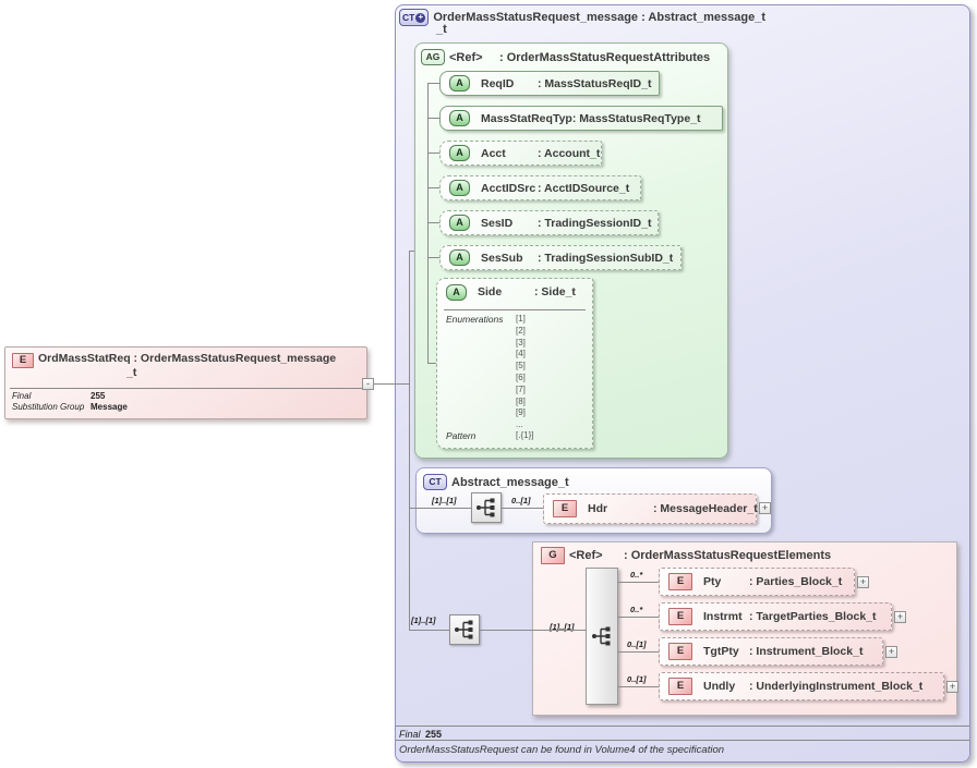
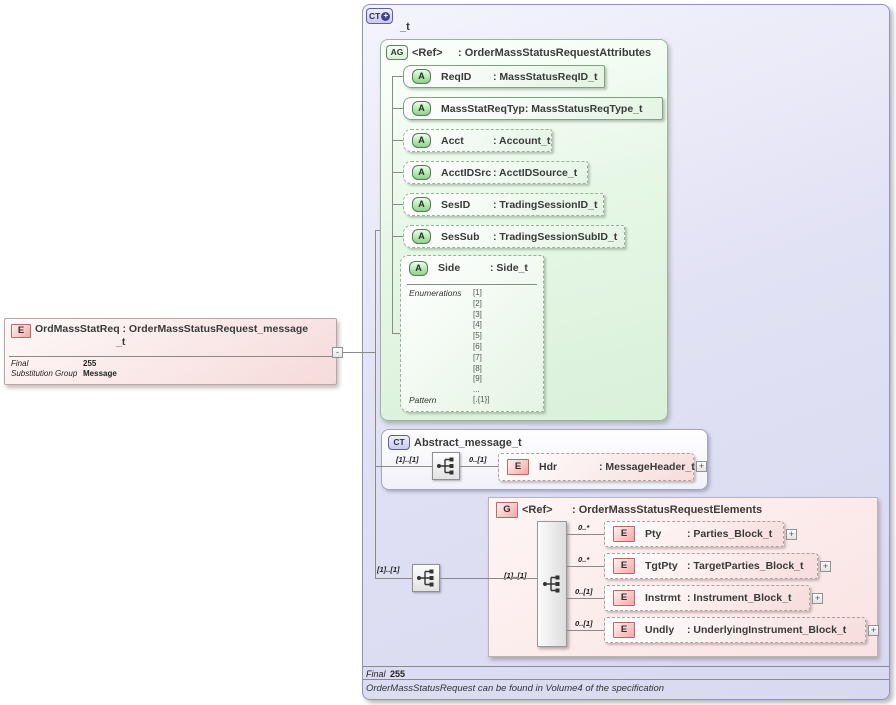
  CT
  +
- OrderMassStatusRequest_message : Abstract_message_t
  _t
  E
  OrdMassStatReq : OrderMassStatusRequest_message
  _t
  Final
  255
  Substitution Group
  Message
  -
  AG
  <Ref>
  : OrderMassStatusRequestAttributes
  A
  ReqID
  : MassStatusReqID_t
  A
  MassStatReqTyp
  : MassStatusReqType_t
  A
  Acct
  : Account_t
  A
  AcctIDSrc
  : AcctIDSource_t
  A
  SesID
  : TradingSessionID_t
  A
  SesSub
  : TradingSessionSubID_t
  A
  Side
  : Side_t
  Enumerations
  [1]
  [2]
  [3]
  [4]
  [5]
  [6]
  [7]
  [8]
  [9]
  ...
  Pattern
  [.{1}]
  CT
  Abstract_message_t
  [1]..[1]
  0..[1]
  E
  Hdr
  : MessageHeader_t
  +
  [1]..[1]
  G
  <Ref>
  : OrderMassStatusRequestElements
  [1]..[1]
  0..*
  0..*
  0..[1]
  0..[1]
  E
  Pty
  : Parties_Block_t
  +
  E
- Instrmt
+ TgtPty
  : TargetParties_Block_t
  +
  E
- TgtPty
+ Instrmt
  : Instrument_Block_t
  +
  E
  Undly
  : UnderlyingInstrument_Block_t
  +
  Final
  255
  OrderMassStatusRequest can be found in Volume4 of the specification
